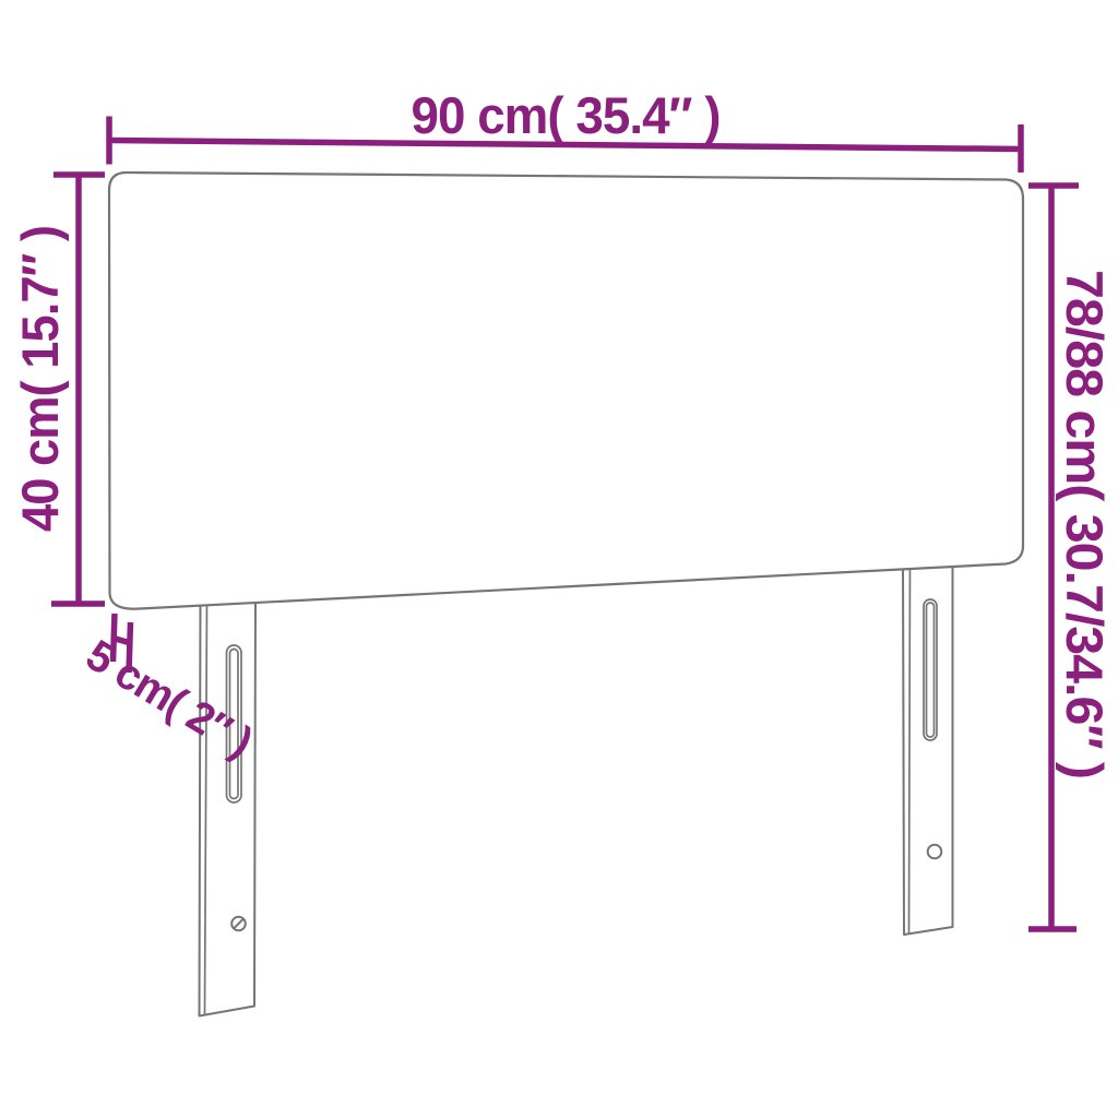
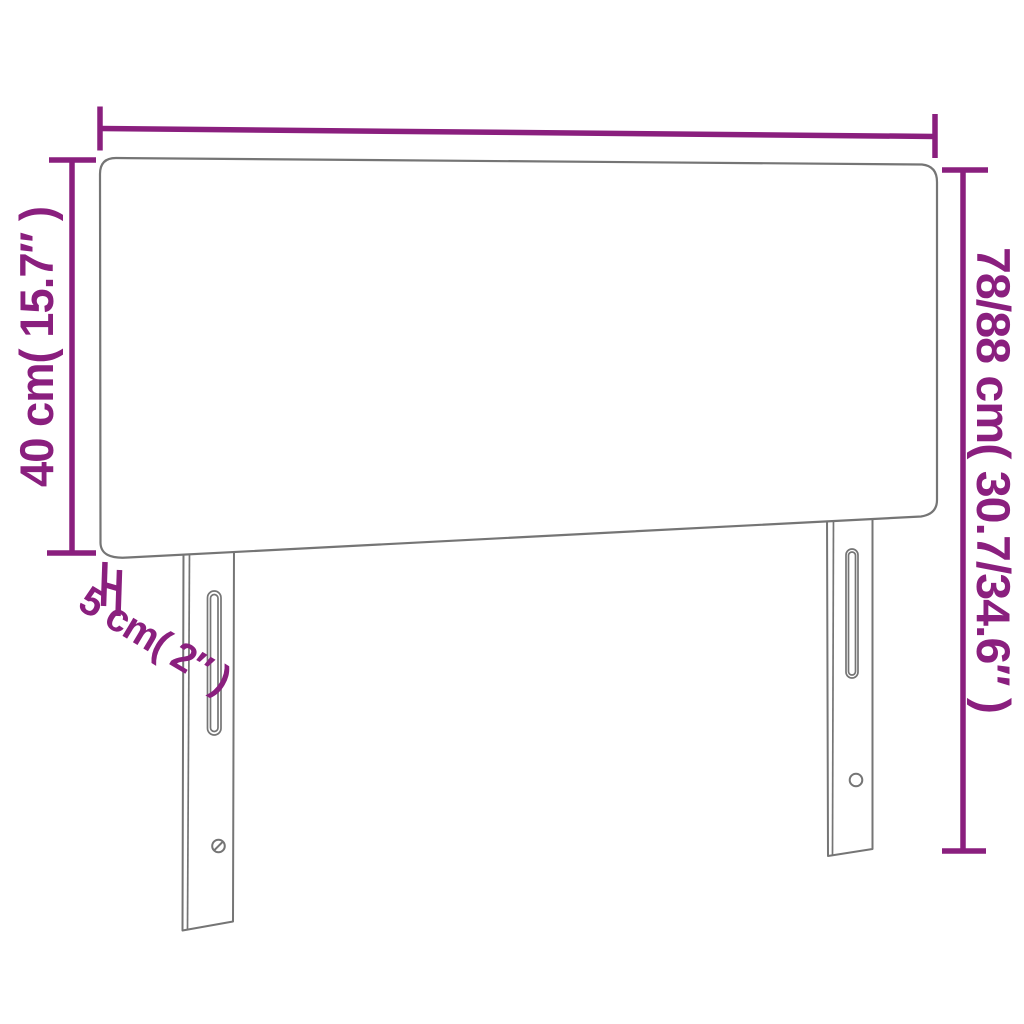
- 90 cm( 35.4″ )
